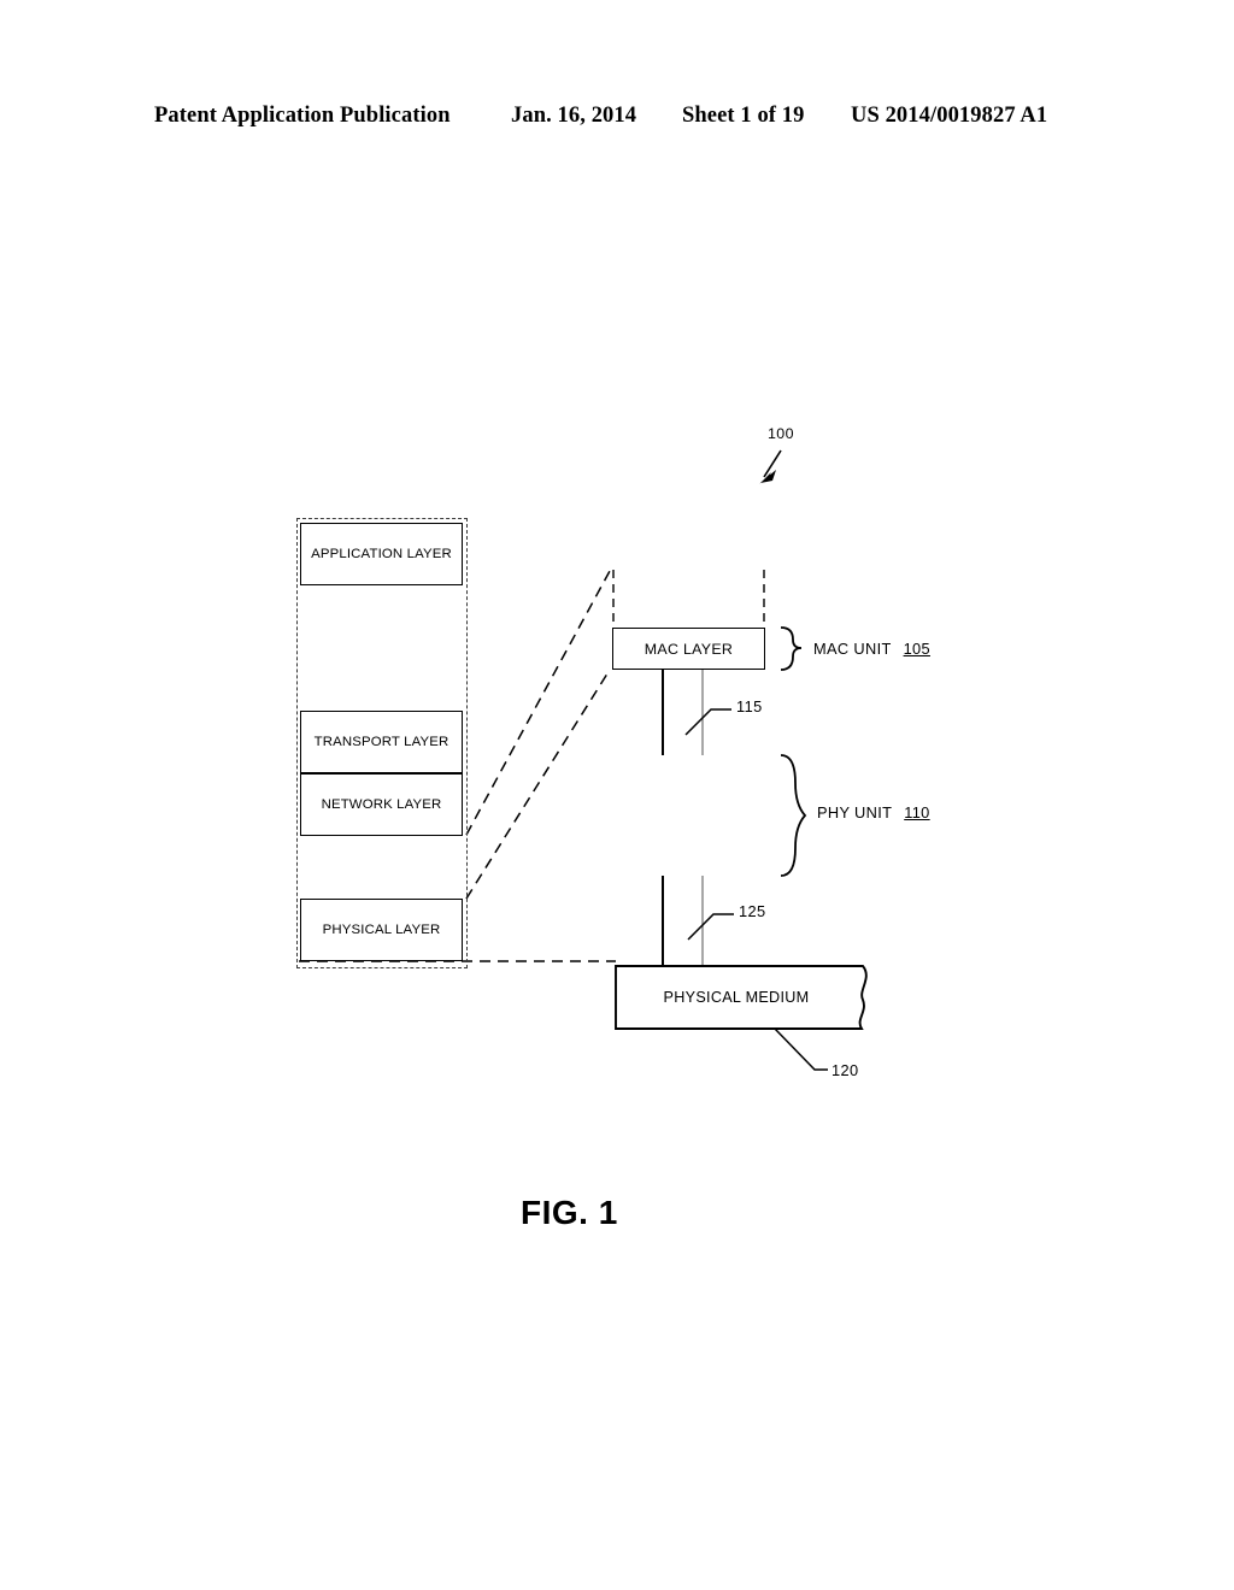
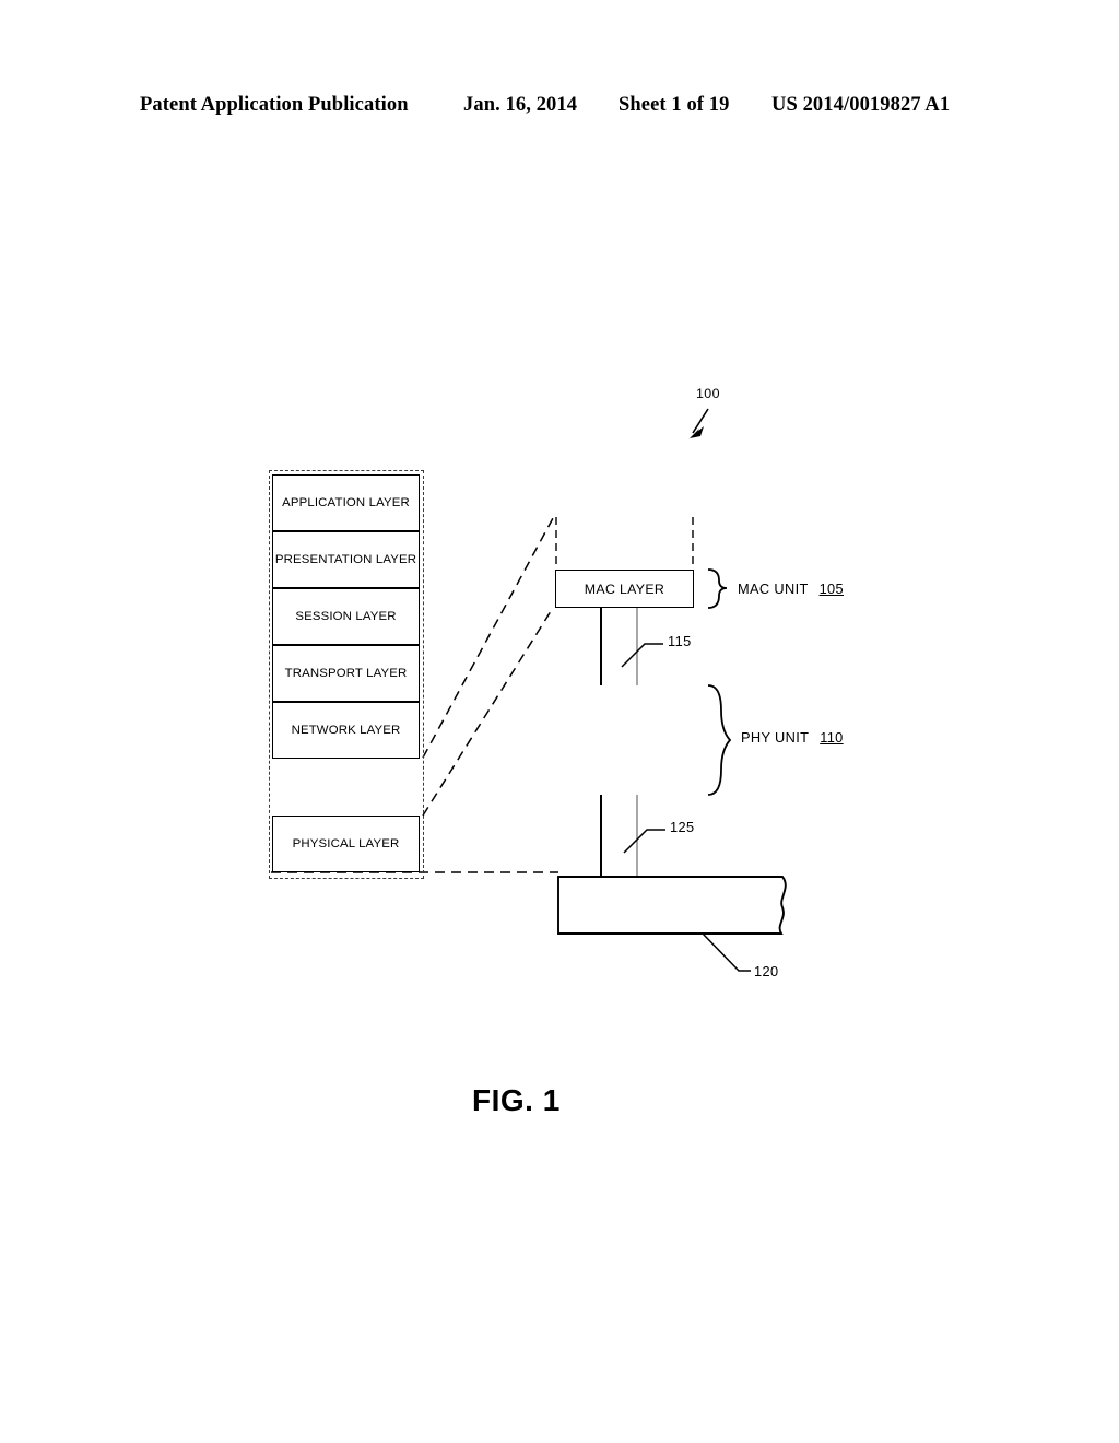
  Patent Application Publication
  Jan. 16, 2014
  Sheet 1 of 19
  US 2014/0019827 A1
  APPLICATION LAYER
+ PRESENTATION LAYER
+ SESSION LAYER
  TRANSPORT LAYER
  NETWORK LAYER
  PHYSICAL LAYER
  MAC LAYER
- PHYSICAL MEDIUM
  100
  115
  125
  120
  MAC UNIT 105
  PHY UNIT 110
  FIG. 1
